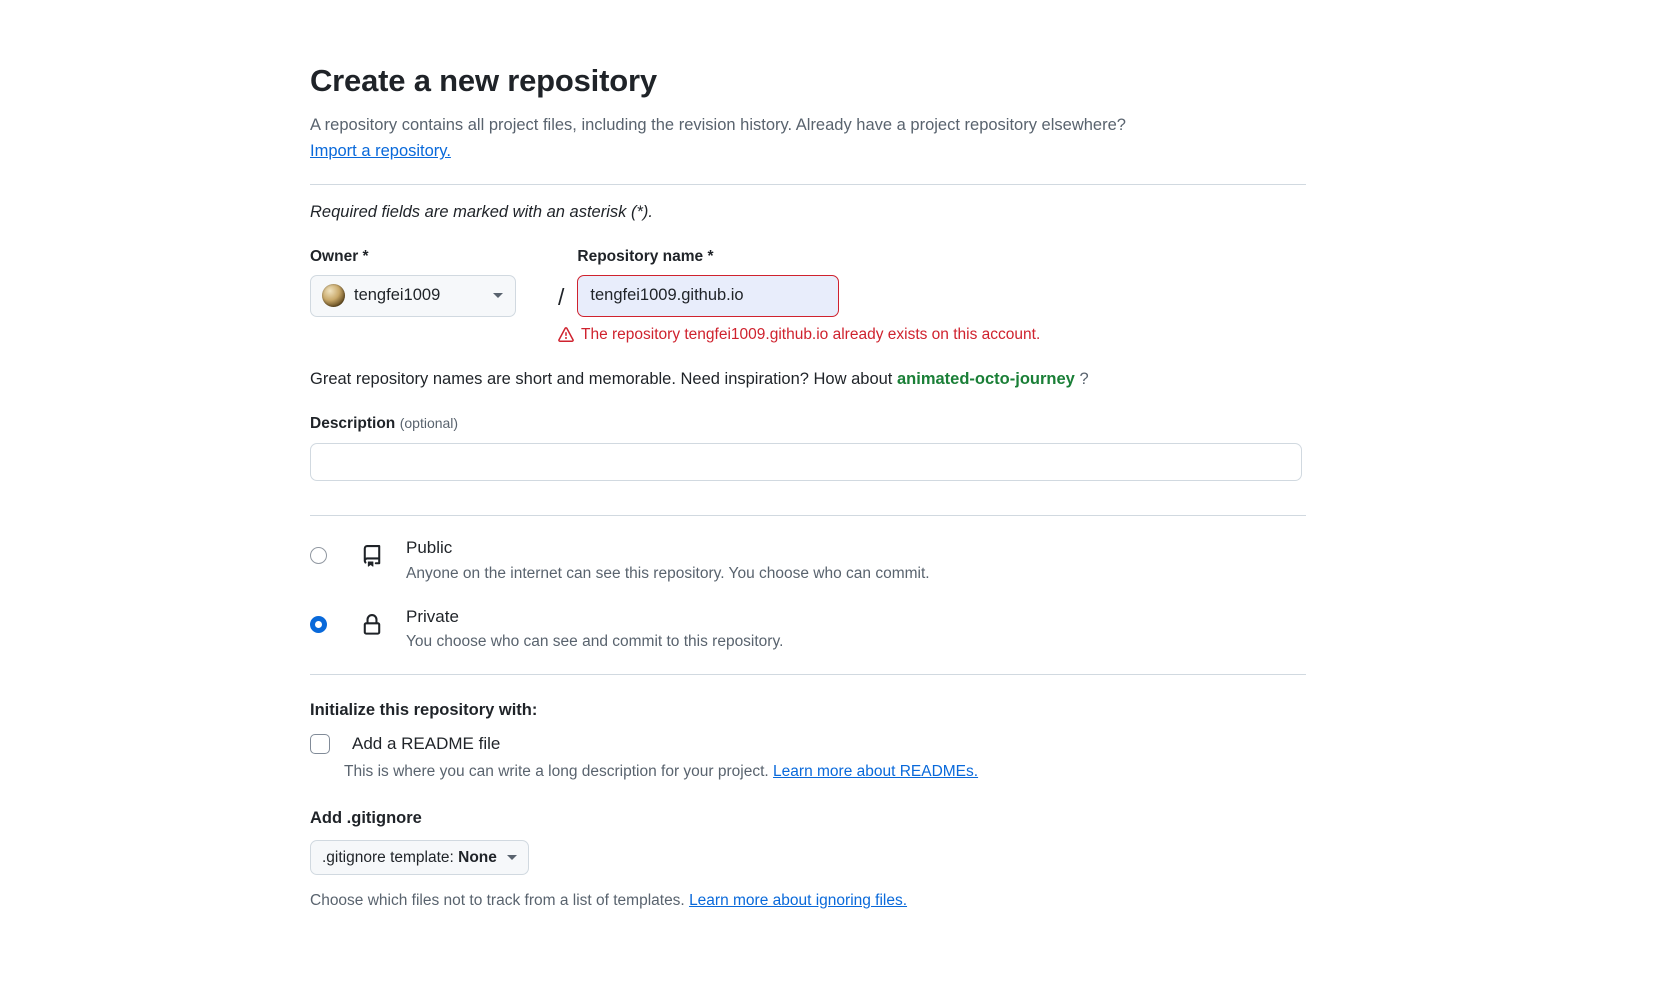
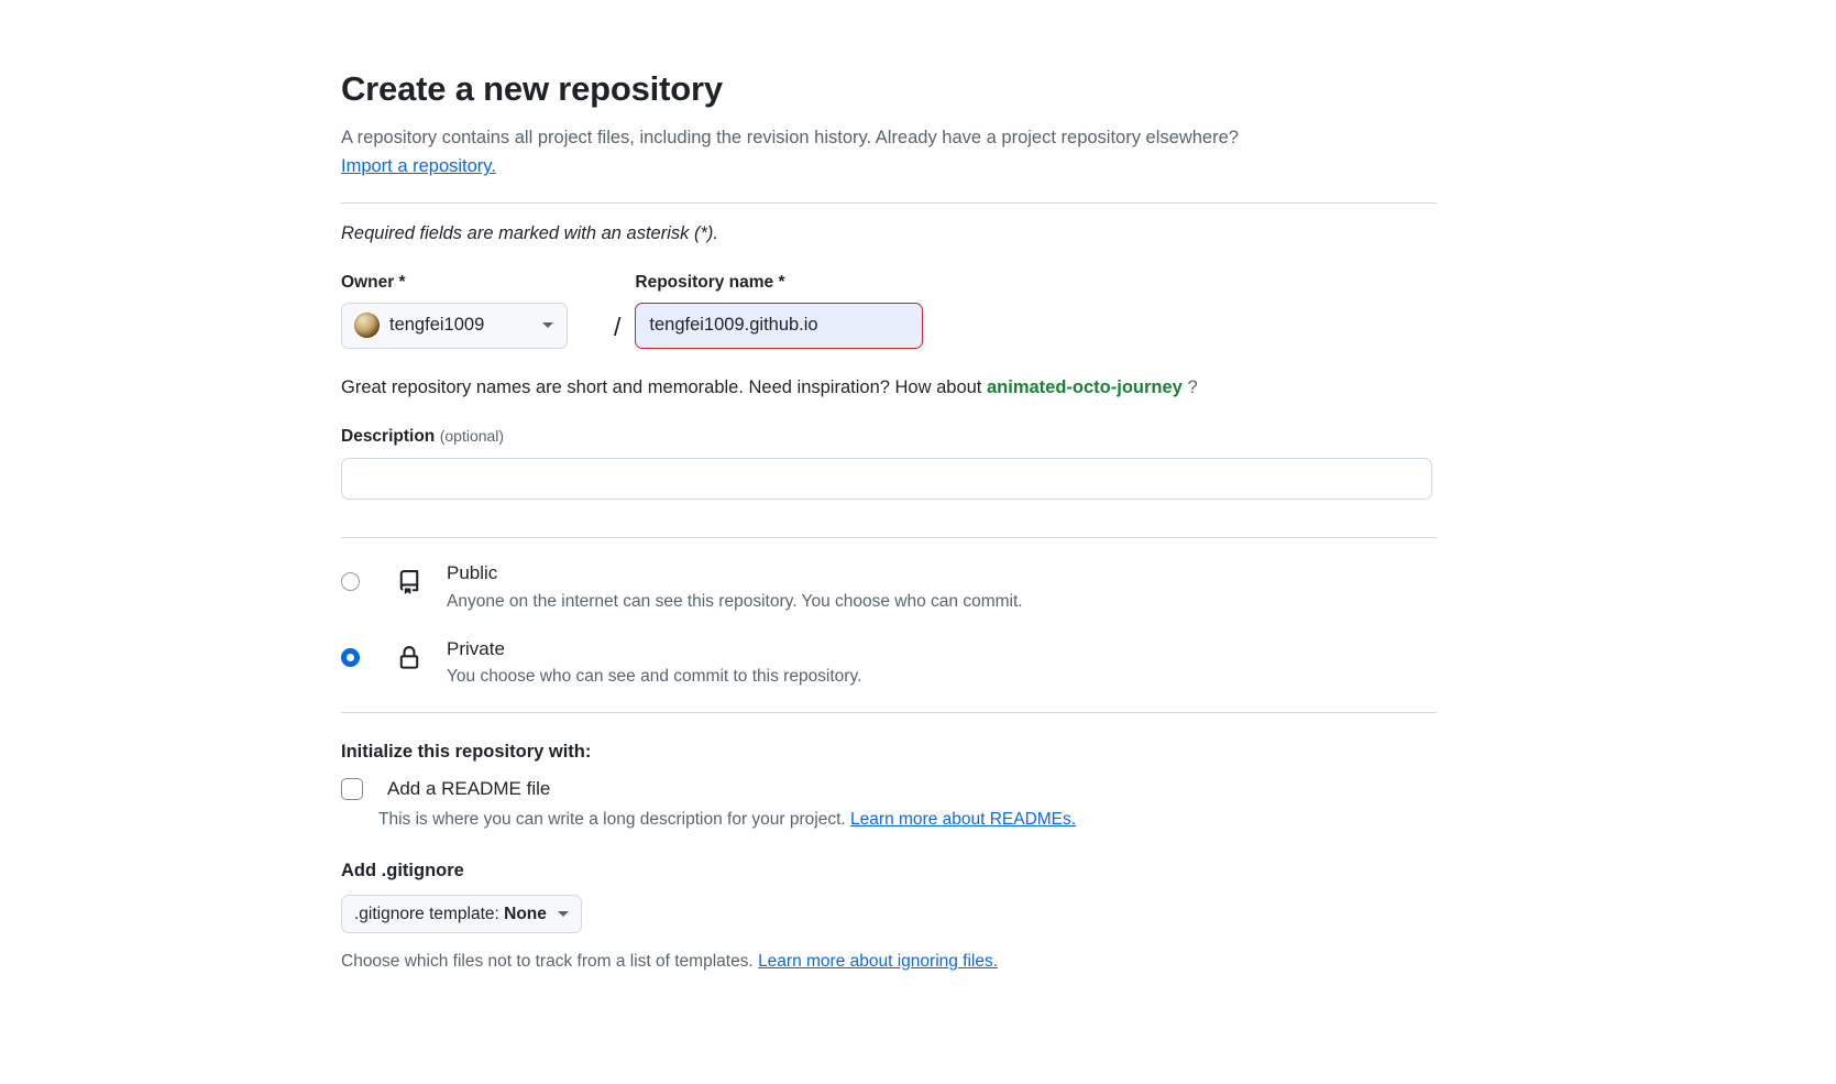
  Create a new repository
  A repository contains all project files, including the revision history. Already have a project repository elsewhere?
  Import a repository.
  Required fields are marked with an asterisk (*).
  Owner *
  tengfei1009
  /
  Repository name *
  tengfei1009.github.io
- The repository tengfei1009.github.io already exists on this account.
  Great repository names are short and memorable. Need inspiration? How about animated-octo-journey ?
  Description (optional)
  Public
  Anyone on the internet can see this repository. You choose who can commit.
  Private
  You choose who can see and commit to this repository.
  Initialize this repository with:
  Add a README file
  This is where you can write a long description for your project. Learn more about READMEs.
  Add .gitignore
  .gitignore template: None
  Choose which files not to track from a list of templates. Learn more about ignoring files.
